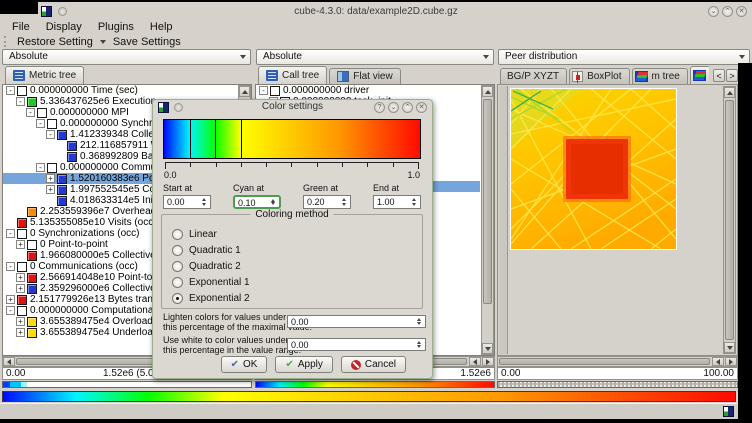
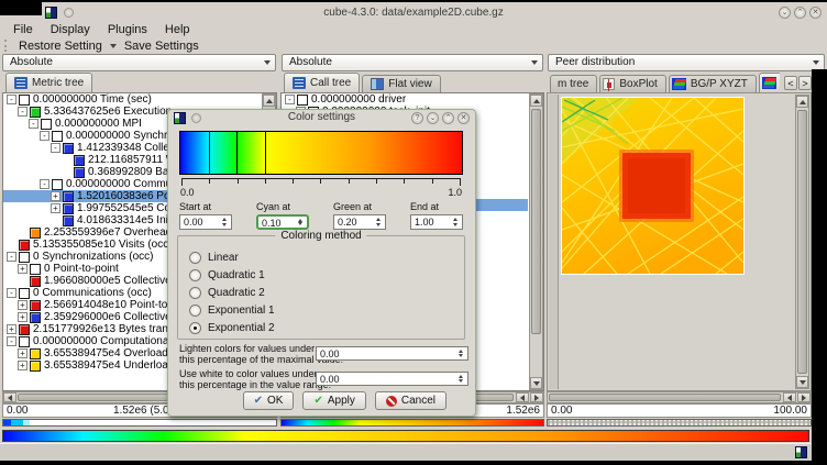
  cube-4.3.0: data/example2D.cube.gz
  File
  Display
  Plugins
  Help
  Restore Setting
  Save Settings
  Absolute
  Absolute
  Peer distribution
  Metric tree
  0.000000000 Time (sec)
  5.336437625e6 Executio
  0.000000000 MPI
  0.000000000 Synchr
  1.412339348 Coll
  212.116857911
  0.368992809 Ba
  0.000000000 Comm
  1.520160383e6 P
  1.997552545e5 C
  4.018633314e5 In
  2.253559396e7 Overhea
  5.135355085e10 Visits (occ
  0 Synchronizations (occ)
  0 Point-to-point
  1.966080000e5 Collectiv
  0 Communications (occ)
  2.566914048e10 Point-to
  2.359296000e6 Collectiv
  2.151779926e13 Bytes tran
  0.000000000 Computationa
  3.655389475e4 Overload
  3.655389475e4 Underloa
  0.00
  1.52e6 (5.0
  Call tree
  Flat view
  0.000000000 driver
  1.52e6
- BG/P XYZT
+ m tree
  BoxPlot
- m tree
+ BG/P XYZT
  <
  >
  0.00
  100.00
  Color settings
  0.0
  1.0
  Start at
  0.00
  Cyan at
  0.10
  Green at
  0.20
  End at
  1.00
  Coloring method
  Linear
  Quadratic 1
  Quadratic 2
  Exponential 1
  Exponential 2
  Lighten colors for values under
  this percentage of the maximal
  0.00
  Use white to color values unde
  this percentage in the value ra
  0.00
  OK
  Apply
  Cancel
